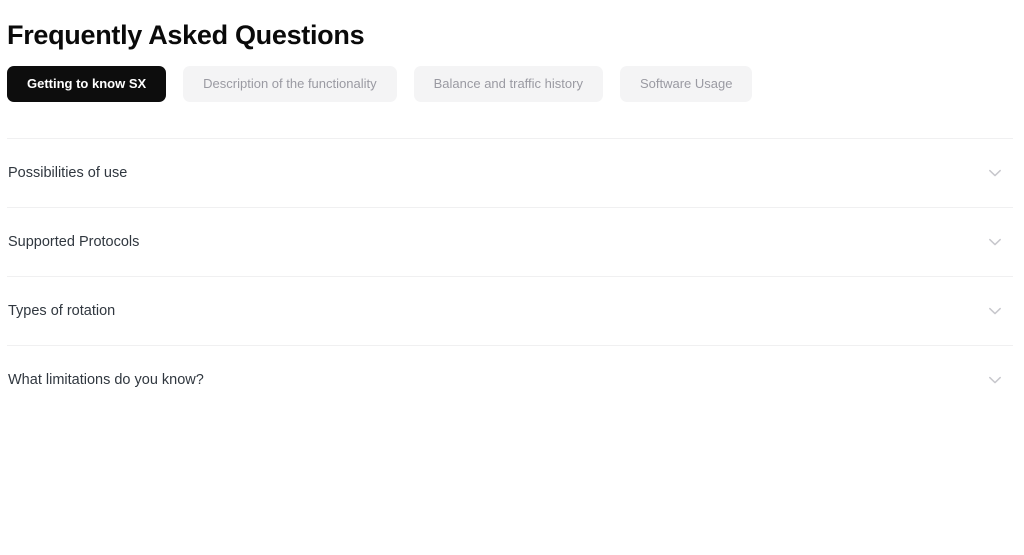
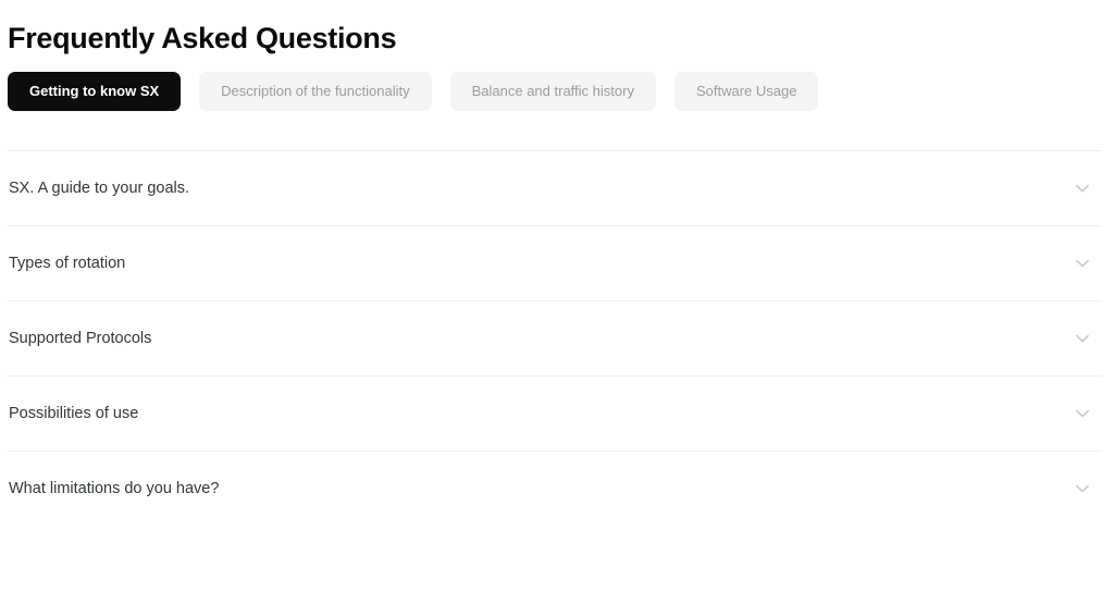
  Frequently Asked Questions
  Getting to know SX
  Description of the functionality
  Balance and traffic history
  Software Usage
+ SX. A guide to your goals.
- Possibilities of use
+ Types of rotation
  Supported Protocols
- Types of rotation
+ Possibilities of use
- What limitations do you know?
+ What limitations do you have?
